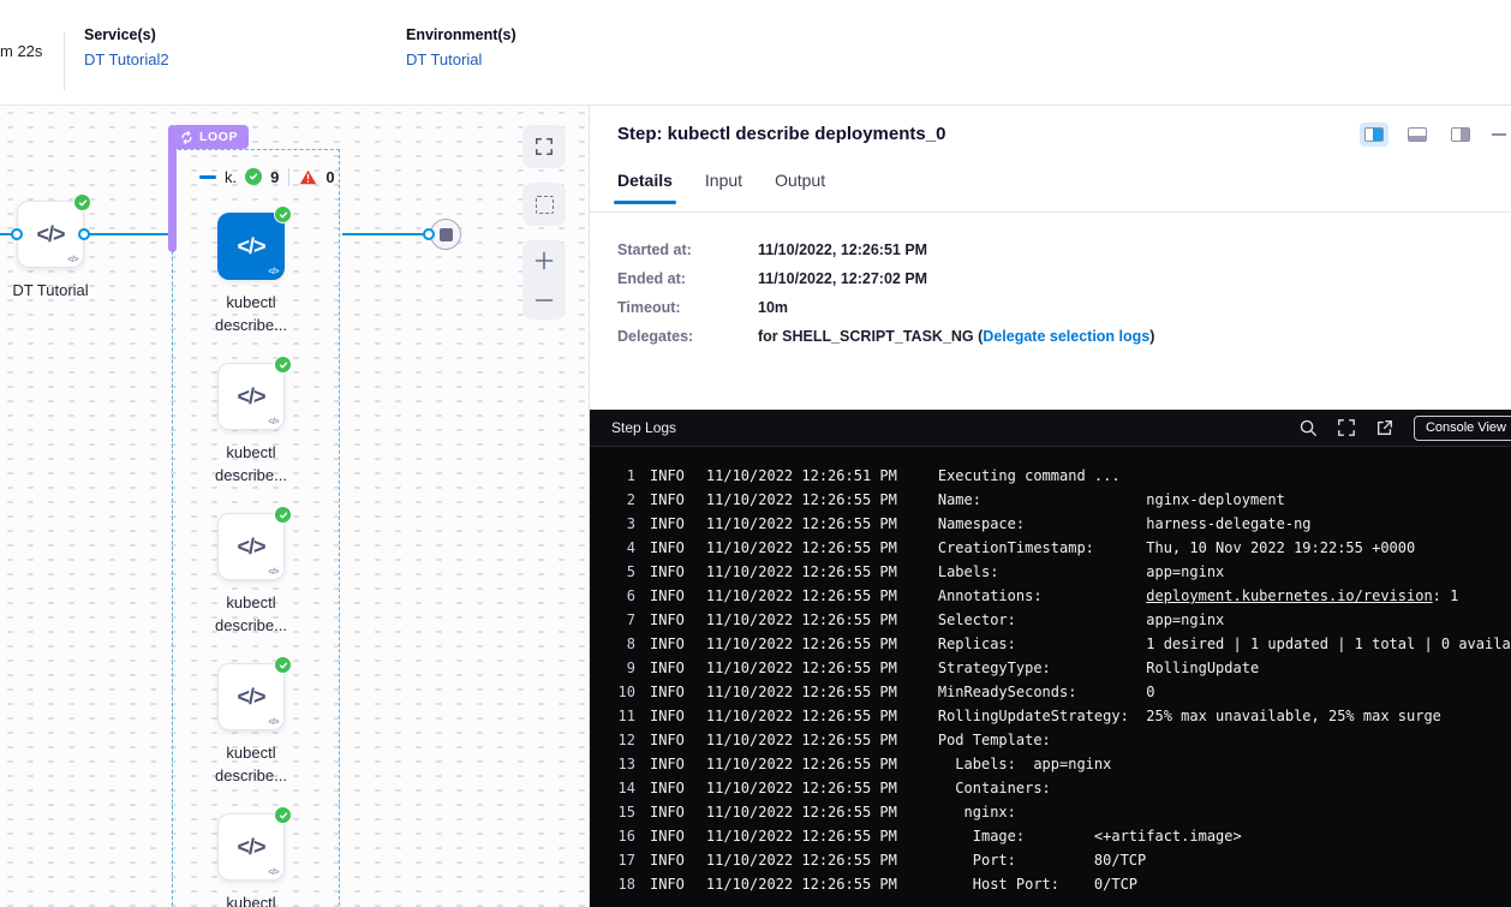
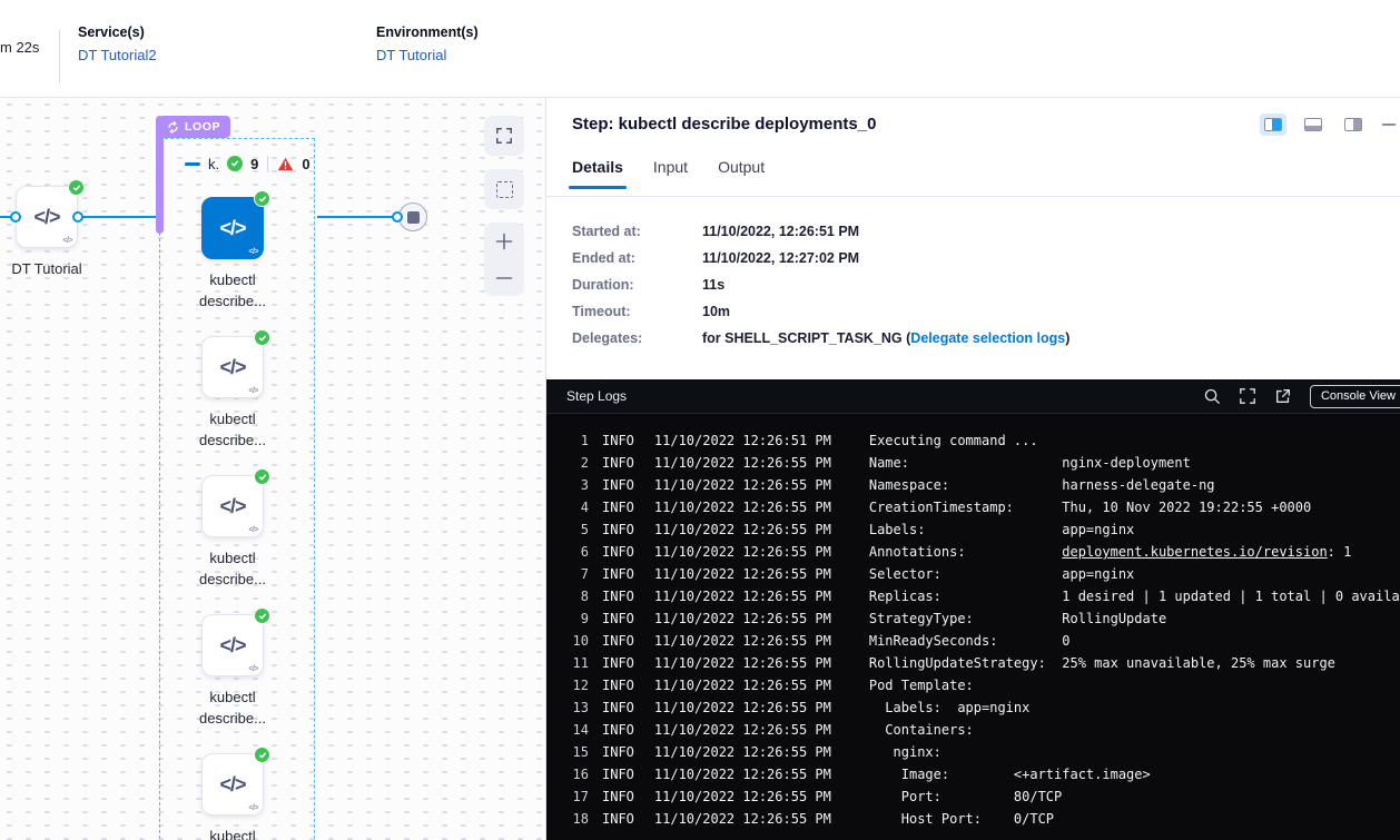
  m 22s
  Service(s)
  DT Tutorial2
  Environment(s)
  DT Tutorial
  </>
  DT Tutorial
  LOOP
  k.
  9
  0
  </>
  kubectl
  describe...
  </>
  kubectl
  describe...
  </>
  kubectl
  describe...
  </>
  kubectl
  describe...
  </>
  kubectl
  Step: kubectl describe deployments_0
  Details
  Input
  Output
  Started at: 11/10/2022, 12:26:51 PM
  Ended at: 11/10/2022, 12:27:02 PM
+ Duration: 11s
  Timeout: 10m
  Delegates: for SHELL_SCRIPT_TASK_NG (Delegate selection logs)
  Step Logs
  Console View
  1 INFO 11/10/2022 12:26:51 PM Executing command ...
  2 INFO 11/10/2022 12:26:55 PM Name: nginx-deployment
  3 INFO 11/10/2022 12:26:55 PM Namespace: harness-delegate-ng
  4 INFO 11/10/2022 12:26:55 PM CreationTimestamp: Thu, 10 Nov 2022 19:22:55 +0000
  5 INFO 11/10/2022 12:26:55 PM Labels: app=nginx
  6 INFO 11/10/2022 12:26:55 PM Annotations: deployment.kubernetes.io/revision: 1
  7 INFO 11/10/2022 12:26:55 PM Selector: app=nginx
  8 INFO 11/10/2022 12:26:55 PM Replicas: 1 desired | 1 updated | 1 total | 0 availa
  9 INFO 11/10/2022 12:26:55 PM StrategyType: RollingUpdate
  10 INFO 11/10/2022 12:26:55 PM MinReadySeconds: 0
  11 INFO 11/10/2022 12:26:55 PM RollingUpdateStrategy: 25% max unavailable, 25% max surge
  12 INFO 11/10/2022 12:26:55 PM Pod Template:
  13 INFO 11/10/2022 12:26:55 PM Labels: app=nginx
  14 INFO 11/10/2022 12:26:55 PM Containers:
  15 INFO 11/10/2022 12:26:55 PM nginx:
  16 INFO 11/10/2022 12:26:55 PM Image: <+artifact.image>
  17 INFO 11/10/2022 12:26:55 PM Port: 80/TCP
  18 INFO 11/10/2022 12:26:55 PM Host Port: 0/TCP
